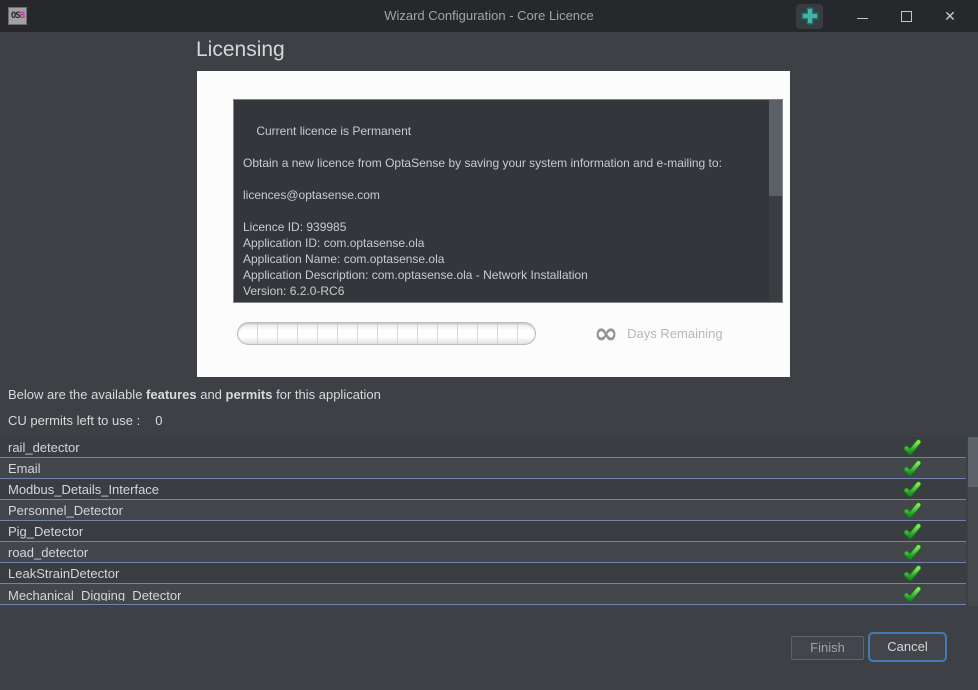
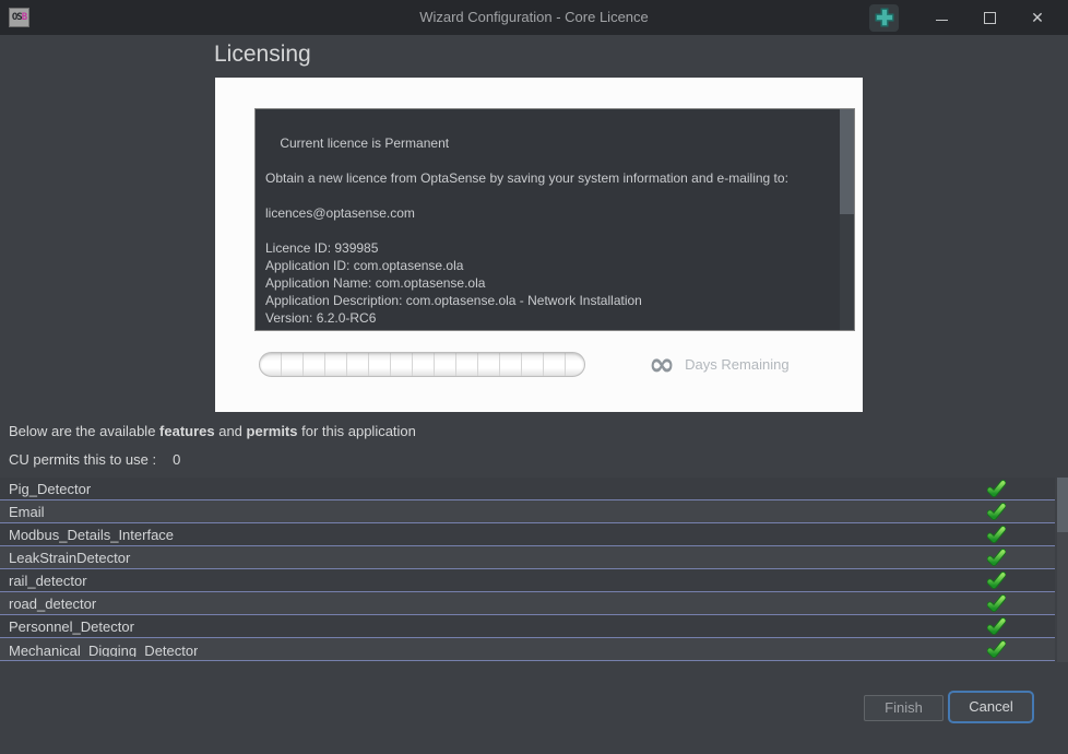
  OS
  B
  Wizard Configuration - Core Licence
  ✕
  Licensing
  Current licence is Permanent
  Obtain a new licence from OptaSense by saving your system information and e-mailing to:
  licences@optasense.com
  Licence ID: 939985
  Application ID: com.optasense.ola
  Application Name: com.optasense.ola
  Application Description: com.optasense.ola - Network Installation
  Version: 6.2.0-RC6
  ∞
  Days Remaining
  Below are the available features and permits for this application
- CU permits left to use : 0
+ CU permits this to use : 0
- rail_detector
+ Pig_Detector
  Email
  Modbus_Details_Interface
- Personnel_Detector
+ LeakStrainDetector
- Pig_Detector
+ rail_detector
  road_detector
- LeakStrainDetector
+ Personnel_Detector
  Mechanical_Digging_Detector
  Finish
  Cancel
